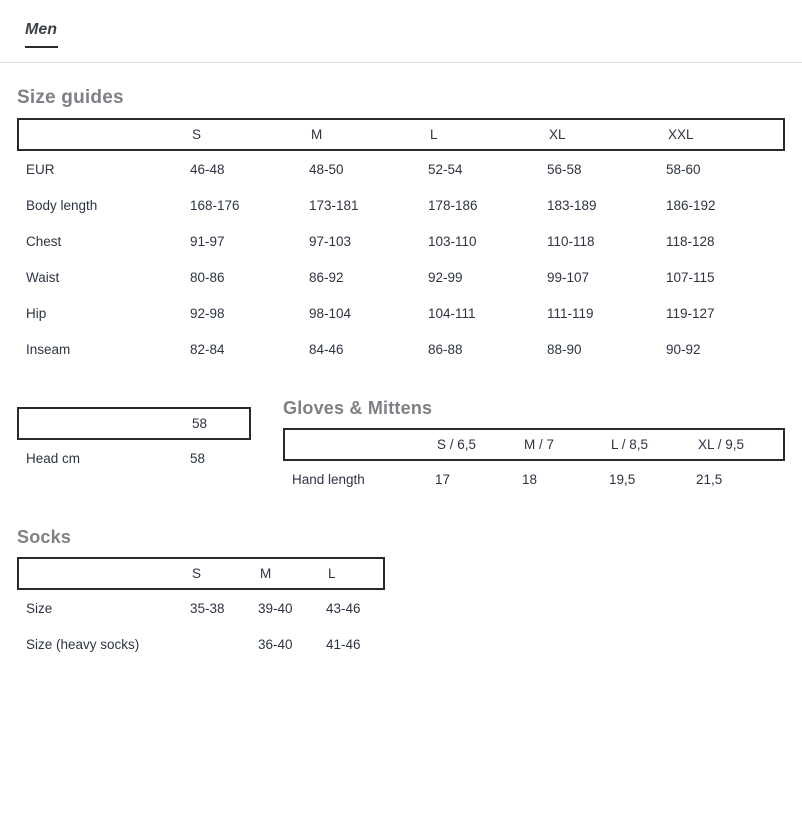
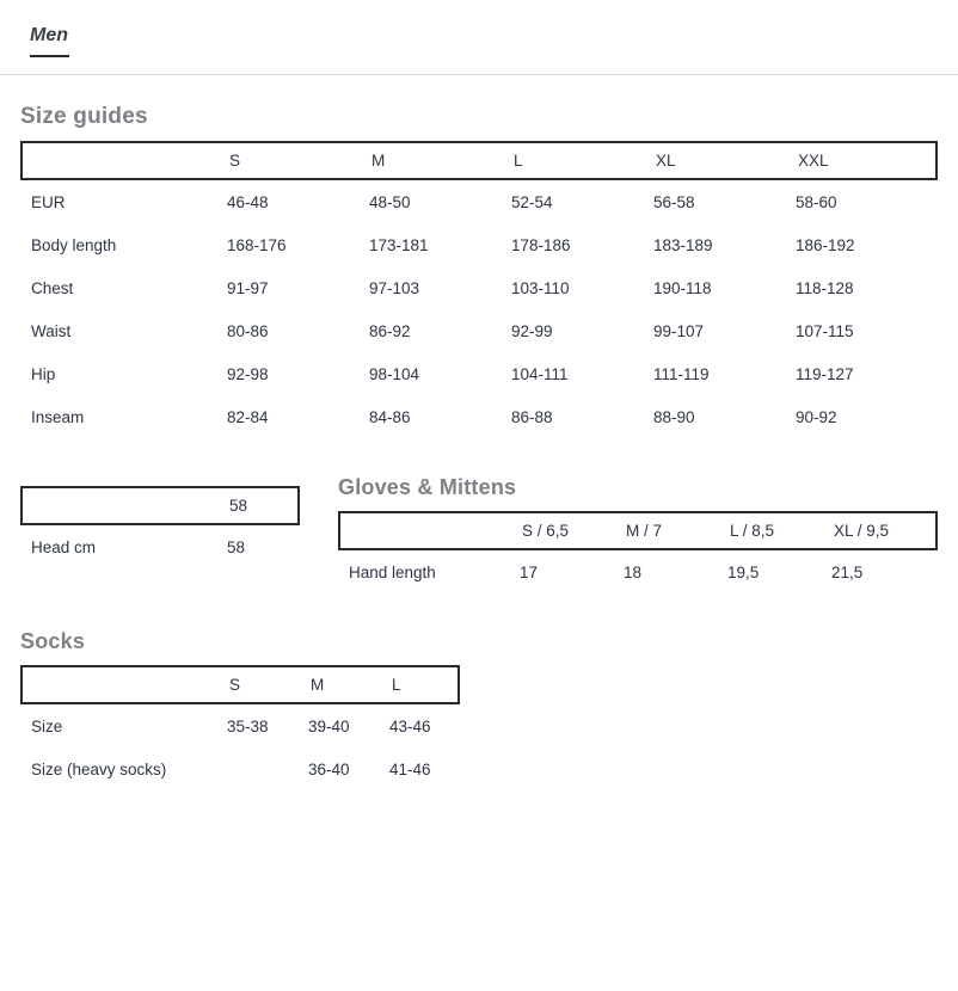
  Men
  Size guides
  S
  M
  L
  XL
  XXL
  EUR
  46-48
  48-50
  52-54
  56-58
  58-60
  Body length
  168-176
  173-181
  178-186
  183-189
  186-192
  Chest
  91-97
  97-103
  103-110
- 110-118
+ 190-118
  118-128
  Waist
  80-86
  86-92
  92-99
  99-107
  107-115
  Hip
  92-98
  98-104
  104-111
  111-119
  119-127
  Inseam
  82-84
- 84-46
+ 84-86
  86-88
  88-90
  90-92
  58
  Head cm
  58
  Gloves & Mittens
  S / 6,5
  M / 7
  L / 8,5
  XL / 9,5
  Hand length
  17
  18
  19,5
  21,5
  Socks
  S
  M
  L
  Size
  35-38
  39-40
  43-46
  Size (heavy socks)
  36-40
  41-46
